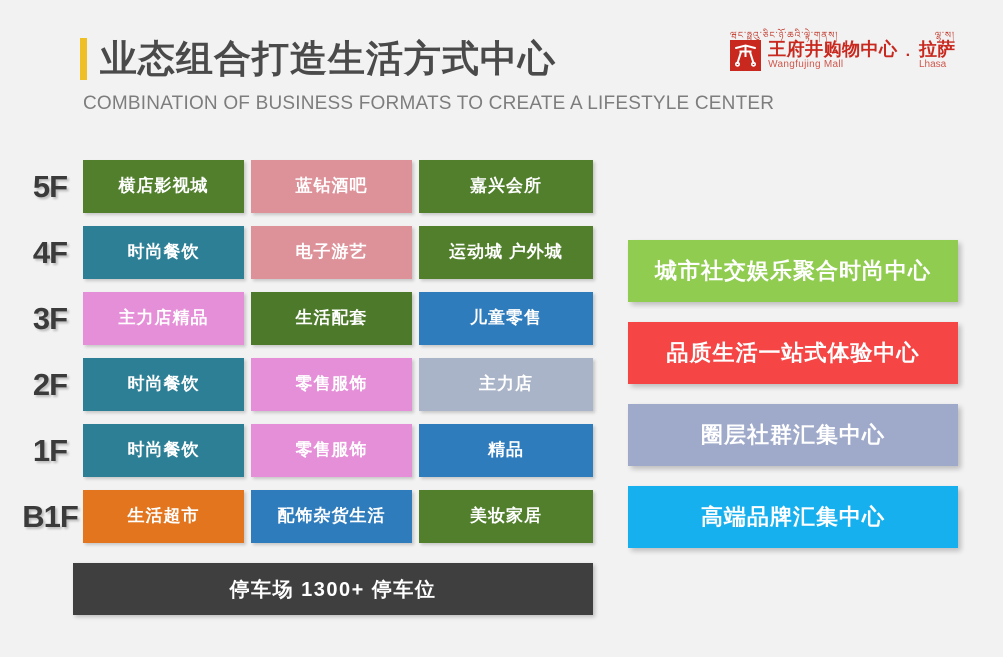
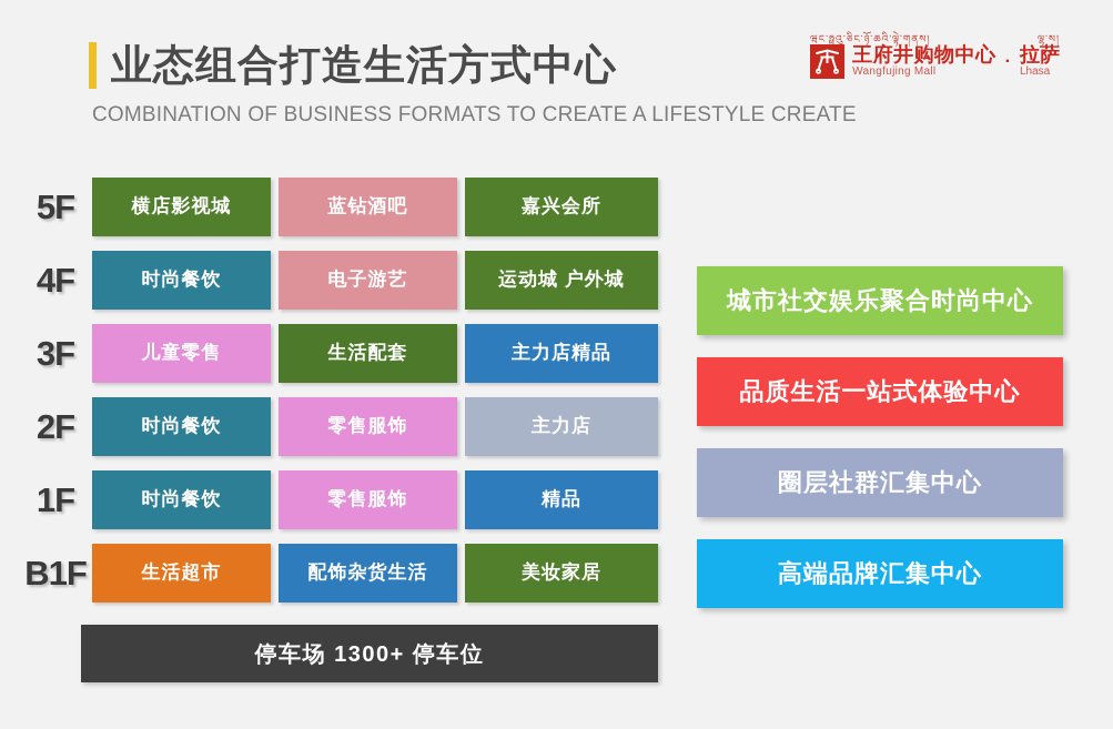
  业态组合打造生活方式中心
- COMBINATION OF BUSINESS FORMATS TO CREATE A LIFESTYLE CENTER
+ COMBINATION OF BUSINESS FORMATS TO CREATE A LIFESTYLE CREATE
  ཝང་ཧྥུའུ་ཅིང་ཉོ་ཆའི་ལྟེ་གནས།
  ལྷ་ས།
  王府井购物中心
  Wangfujing Mall
  ·
  拉萨
  Lhasa
  5F
  横店影视城
  蓝钻酒吧
  嘉兴会所
  4F
  时尚餐饮
  电子游艺
  运动城 户外城
  3F
- 主力店精品
+ 儿童零售
  生活配套
- 儿童零售
+ 主力店精品
  2F
  时尚餐饮
  零售服饰
  主力店
  1F
  时尚餐饮
  零售服饰
  精品
  B1F
  生活超市
  配饰杂货生活
  美妆家居
  停车场 1300+ 停车位
  城市社交娱乐聚合时尚中心
  品质生活一站式体验中心
  圈层社群汇集中心
  高端品牌汇集中心
